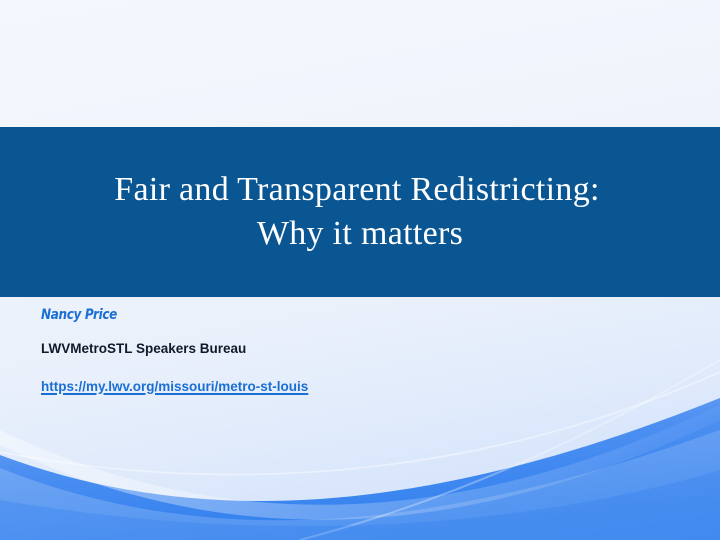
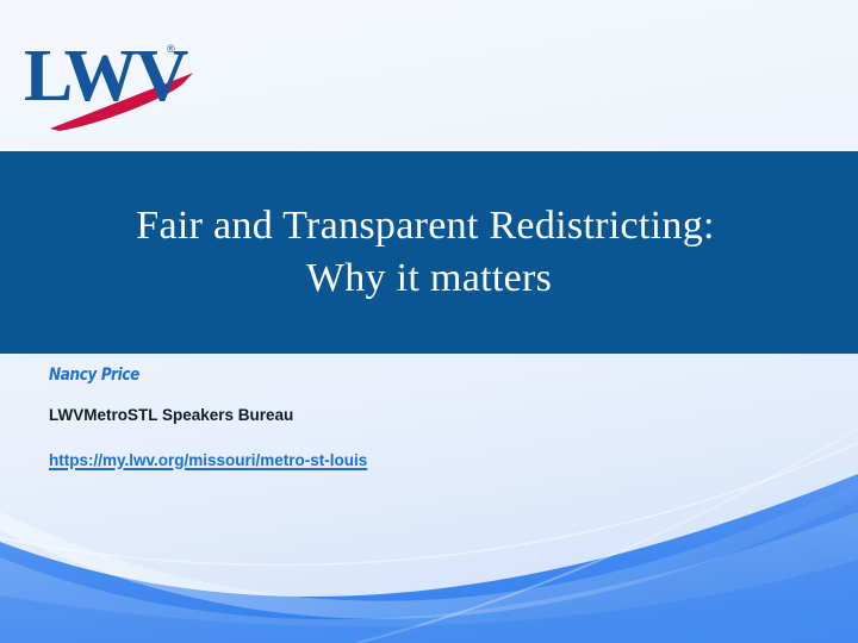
+ LWV
+ ®
  Fair and Transparent Redistricting:
  Why it matters
  Nancy Price
  LWVMetroSTL Speakers Bureau
  https://my.lwv.org/missouri/metro-st-louis
